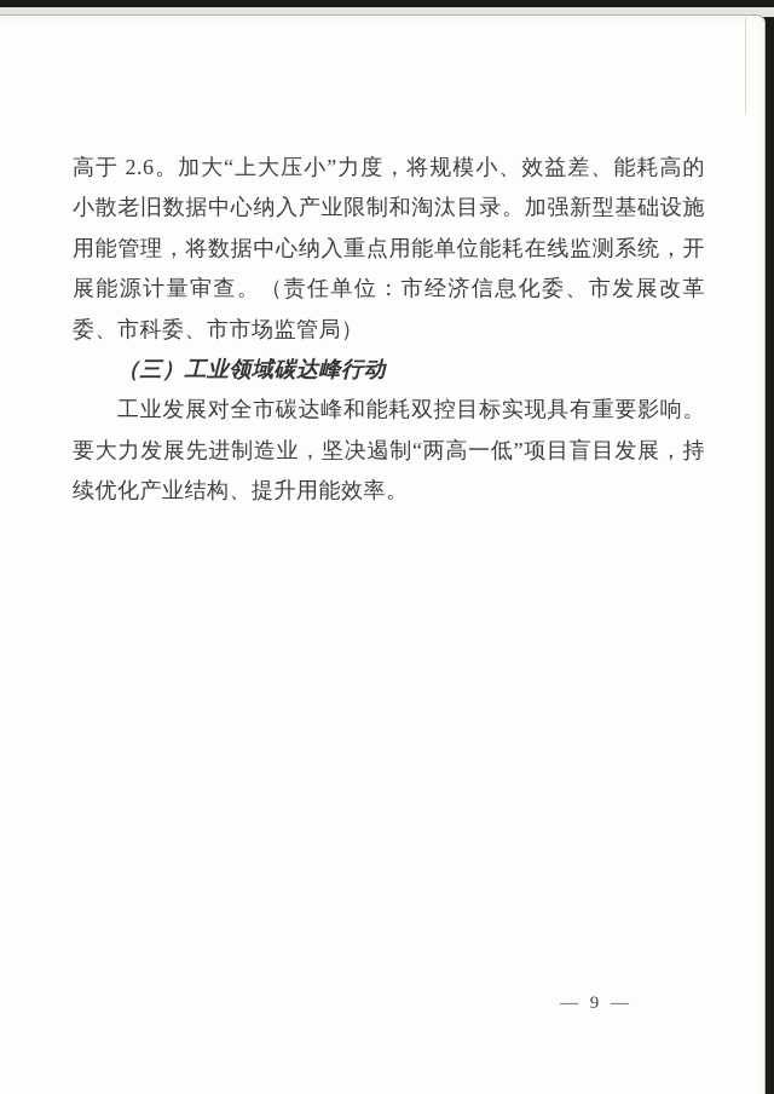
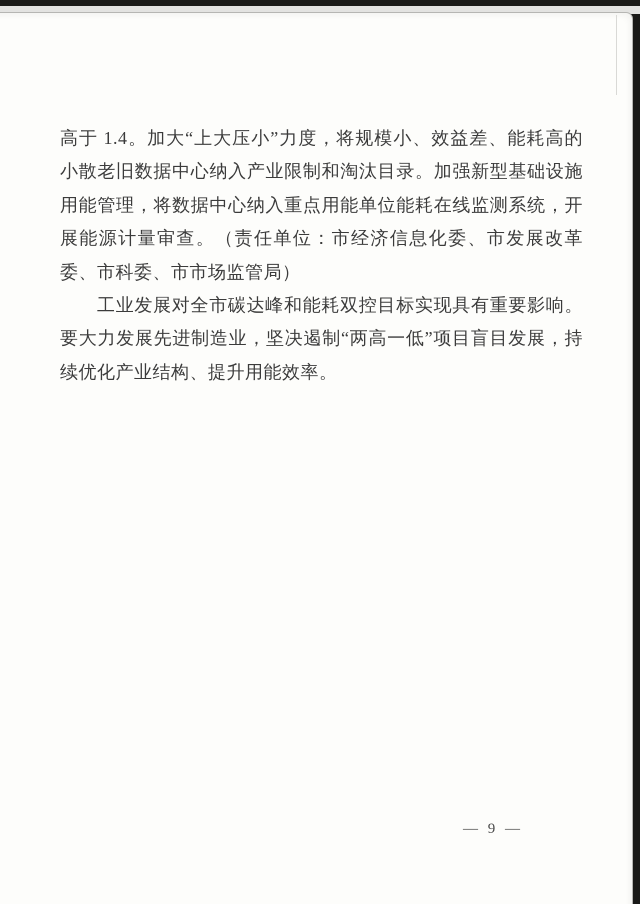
- 高于 2.6。加大“上大压小”力度，将规模小、效益差、能耗高的小散老旧数据中心纳入产业限制和淘汰目录。加强新型基础设施用能管理，将数据中心纳入重点用能单位能耗在线监测系统，开展能源计量审查。（责任单位：市经济信息化委、市发展改革委、市科委、市市场监管局）
+ 高于 1.4。加大“上大压小”力度，将规模小、效益差、能耗高的小散老旧数据中心纳入产业限制和淘汰目录。加强新型基础设施用能管理，将数据中心纳入重点用能单位能耗在线监测系统，开展能源计量审查。（责任单位：市经济信息化委、市发展改革委、市科委、市市场监管局）
- （三）工业领域碳达峰行动
  工业发展对全市碳达峰和能耗双控目标实现具有重要影响。要大力发展先进制造业，坚决遏制“两高一低”项目盲目发展，持续优化产业结构、提升用能效率。
  — 9 —
